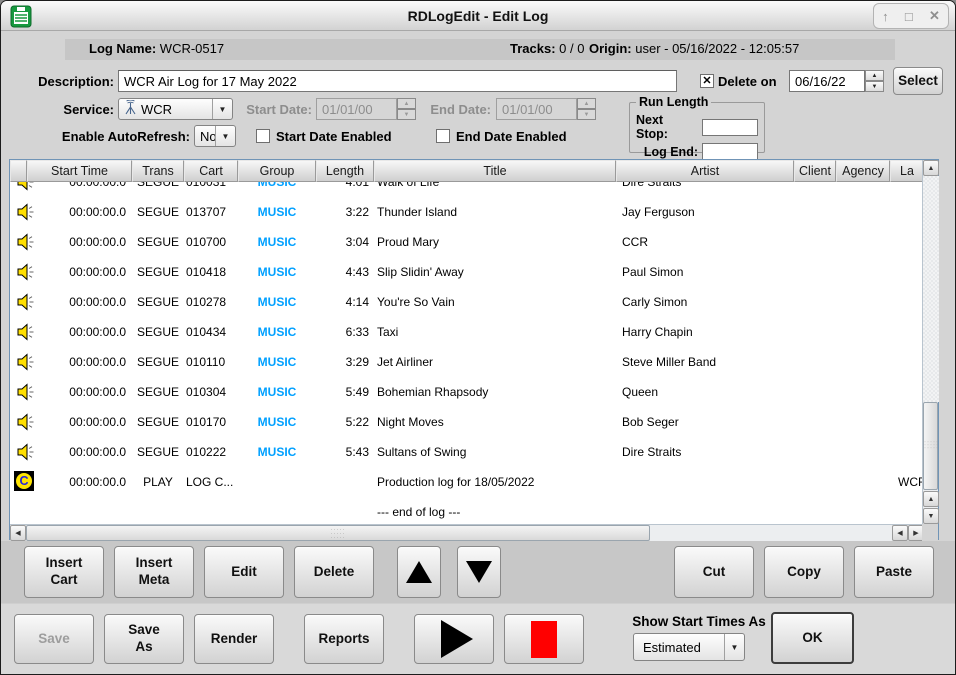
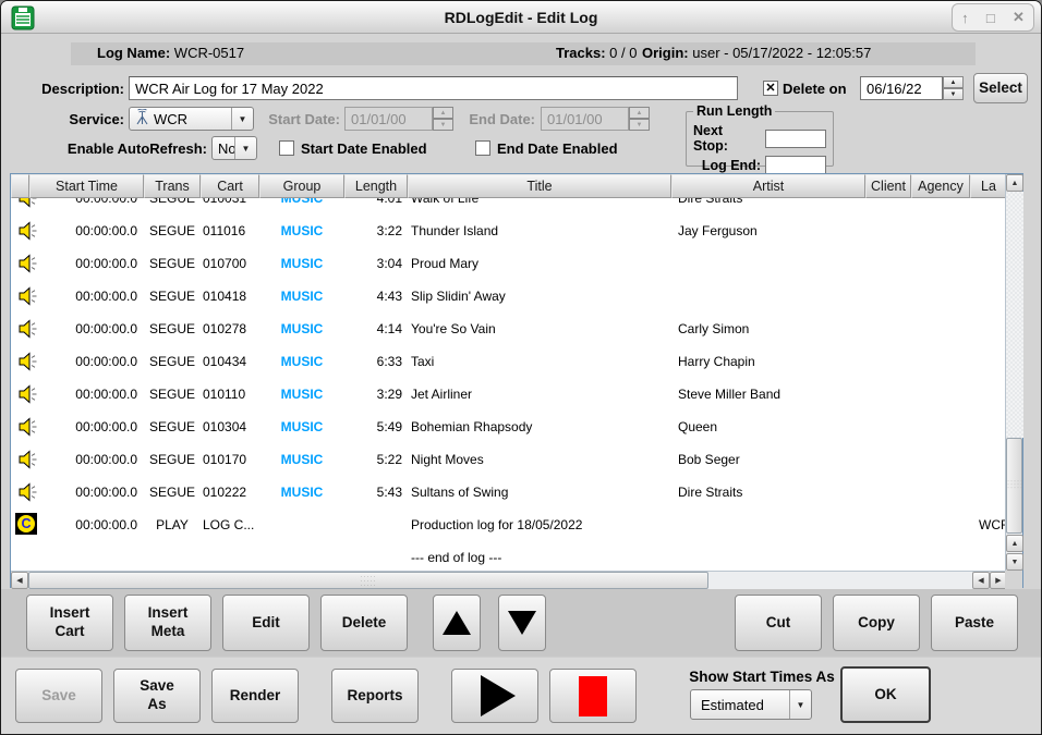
  RDLogEdit - Edit Log
  ↑
  □
  ✕
  Log Name: WCR-0517
  Tracks: 0 / 0
- Origin: user - 05/16/2022 - 12:05:57
+ Origin: user - 05/17/2022 - 12:05:57
  Description:
  WCR Air Log for 17 May 2022
  ✕
  Delete on
  06/16/22
  Select
  Service:
  WCR
  ▼
  Start Date:
  01/01/00
  End Date:
  01/01/00
  Run Length
  Next Stop:
  Log End:
  Enable AutoRefresh:
  No
  ▼
  Start Date Enabled
  End Date Enabled
  Start Time
  Trans
  Cart
  Group
  Length
  Title
  Artist
  Client
  Agency
  La
  00:00:00.0
  SEGUE
  010031
  MUSIC
  4:01
  Walk of Life
  Dire Straits
  00:00:00.0
  SEGUE
- 013707
+ 011016
  MUSIC
  3:22
  Thunder Island
  Jay Ferguson
  00:00:00.0
  SEGUE
  010700
  MUSIC
  3:04
  Proud Mary
- CCR
  00:00:00.0
  SEGUE
  010418
  MUSIC
  4:43
  Slip Slidin' Away
- Paul Simon
  00:00:00.0
  SEGUE
  010278
  MUSIC
  4:14
  You're So Vain
  Carly Simon
  00:00:00.0
  SEGUE
  010434
  MUSIC
  6:33
  Taxi
  Harry Chapin
  00:00:00.0
  SEGUE
  010110
  MUSIC
  3:29
  Jet Airliner
  Steve Miller Band
  00:00:00.0
  SEGUE
  010304
  MUSIC
  5:49
  Bohemian Rhapsody
  Queen
  00:00:00.0
  SEGUE
  010170
  MUSIC
  5:22
  Night Moves
  Bob Seger
  00:00:00.0
  SEGUE
  010222
  MUSIC
  5:43
  Sultans of Swing
  Dire Straits
  C
  00:00:00.0
  PLAY
  LOG C...
  Production log for 18/05/2022
  --- end of log ---
  Insert
  Cart
  Insert
  Meta
  Edit
  Delete
  Cut
  Copy
  Paste
  Save
  Save
  As
  Render
  Reports
  Show Start Times As
  Estimated
  ▼
  OK
